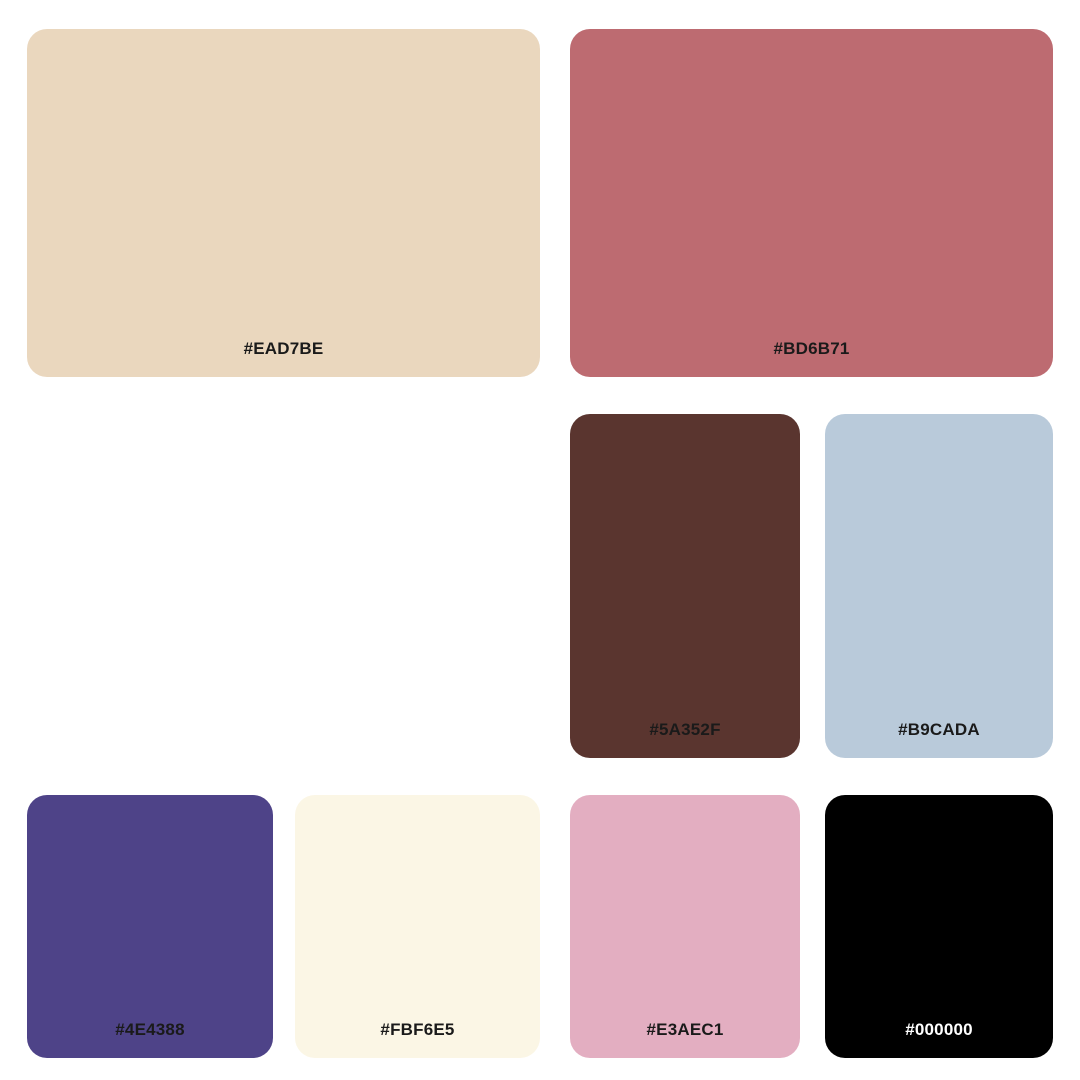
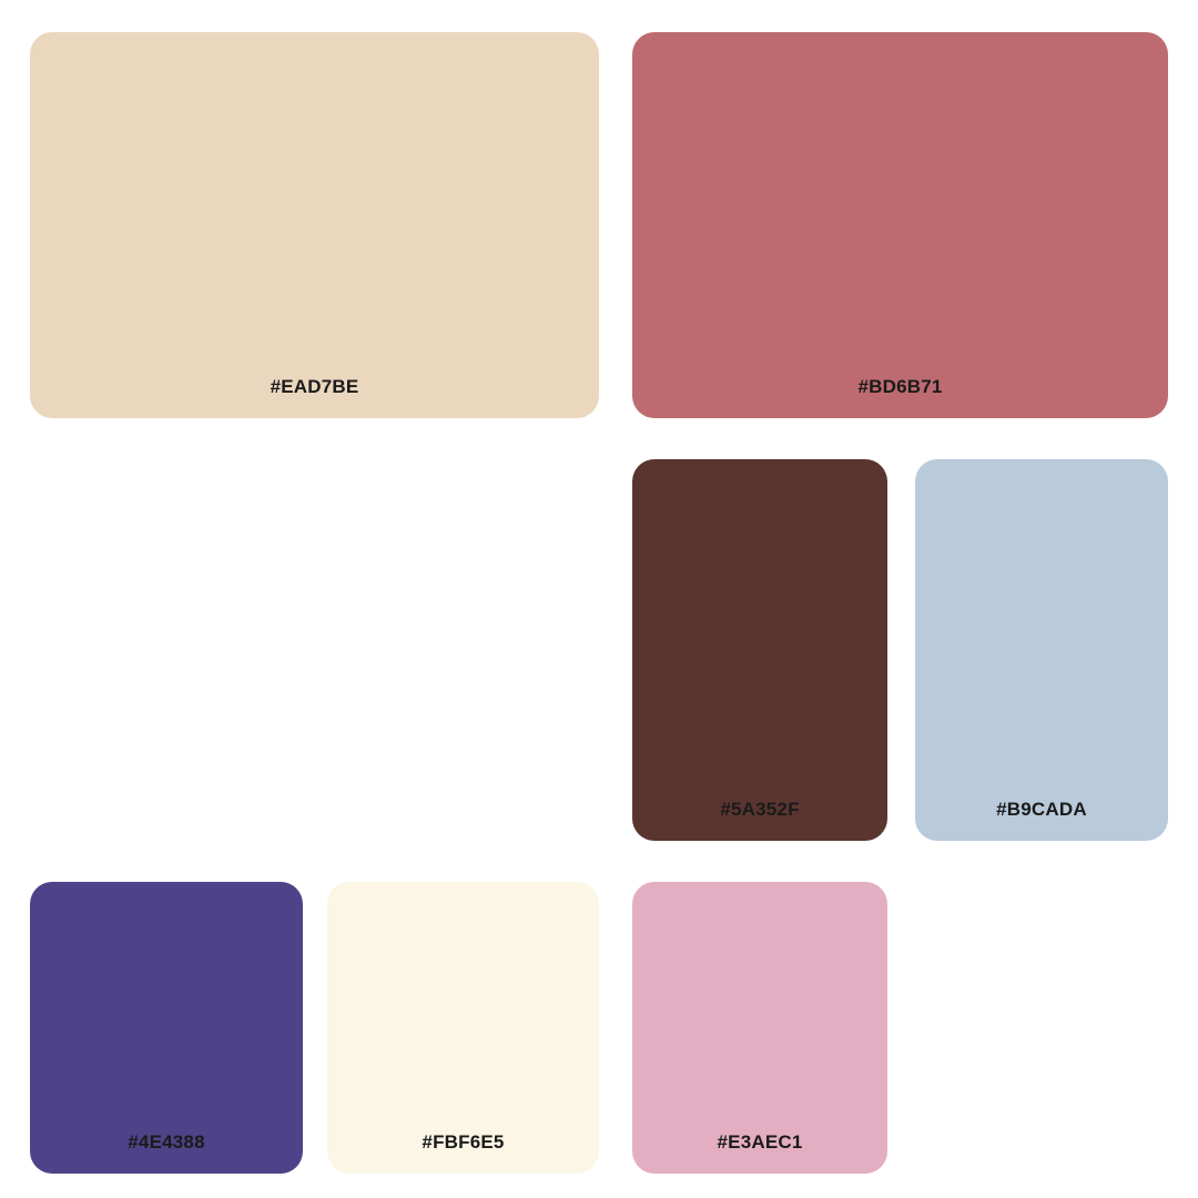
  #EAD7BE
  #BD6B71
  #5A352F
  #B9CADA
  #4E4388
  #FBF6E5
  #E3AEC1
- #000000
